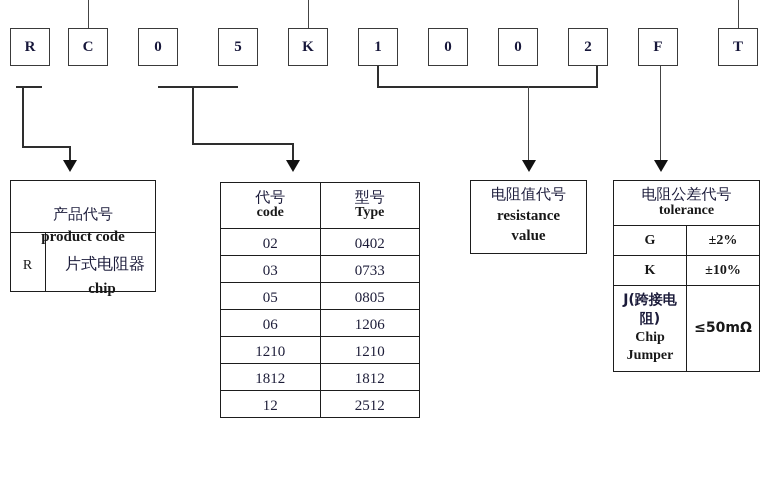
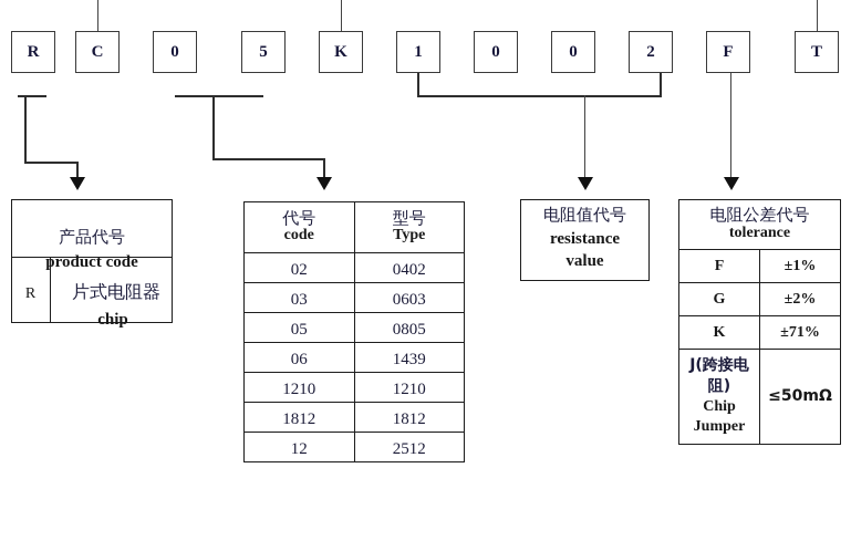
  R
  C
  0
  5
  K
  1
  0
  0
  2
  F
  T
  产品代号
  product code
  R
  片式电阻器
  chip
  代号 code	型号 Type
  02	0402
- 03	0733
+ 03	0603
  05	0805
- 06	1206
+ 06	1439
  1210	1210
  1812	1812
  12	2512
  电阻值代号
  resistance
  value
  电阻公差代号 tolerance
+ F	±1%
  G	±2%
- K	±10%
+ K	±71%
  J(跨接电 阻) Chip Jumper	≤50mΩ
